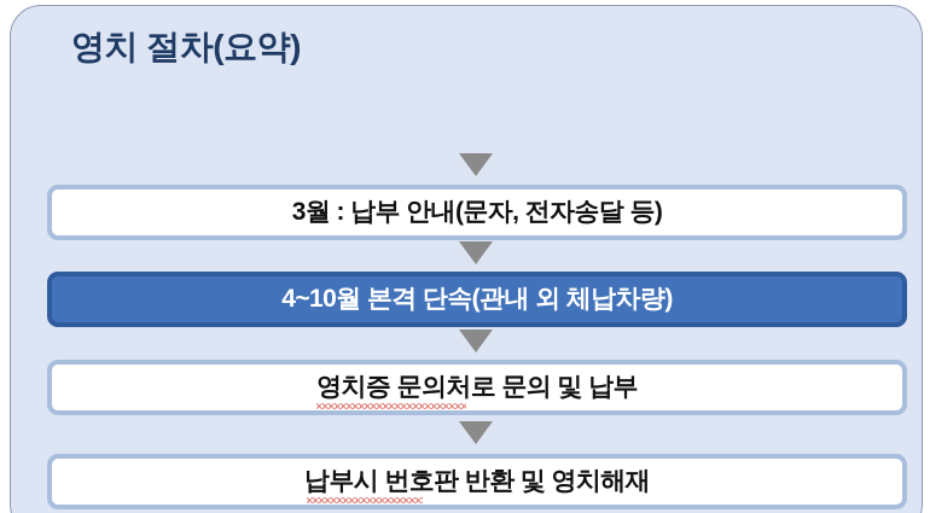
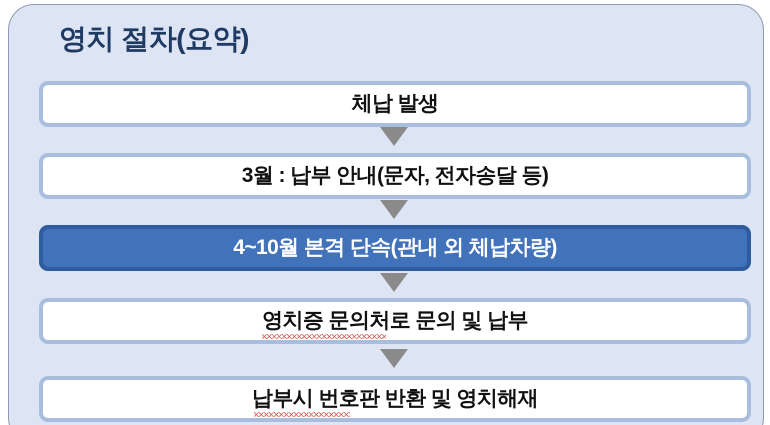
  영치 절차(요약)
+ 체납 발생
  3월 : 납부 안내(문자, 전자송달 등)
  4~10월 본격 단속(관내 외 체납차량)
  영치증 문의처로 문의 및 납부
  납부시 번호판 반환 및 영치해재
